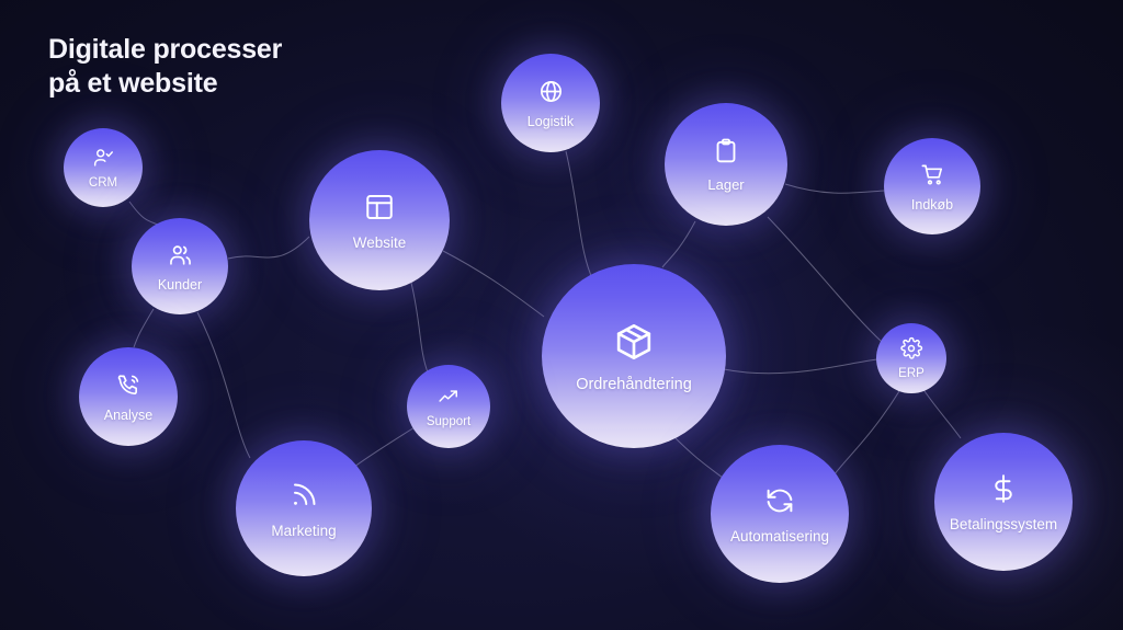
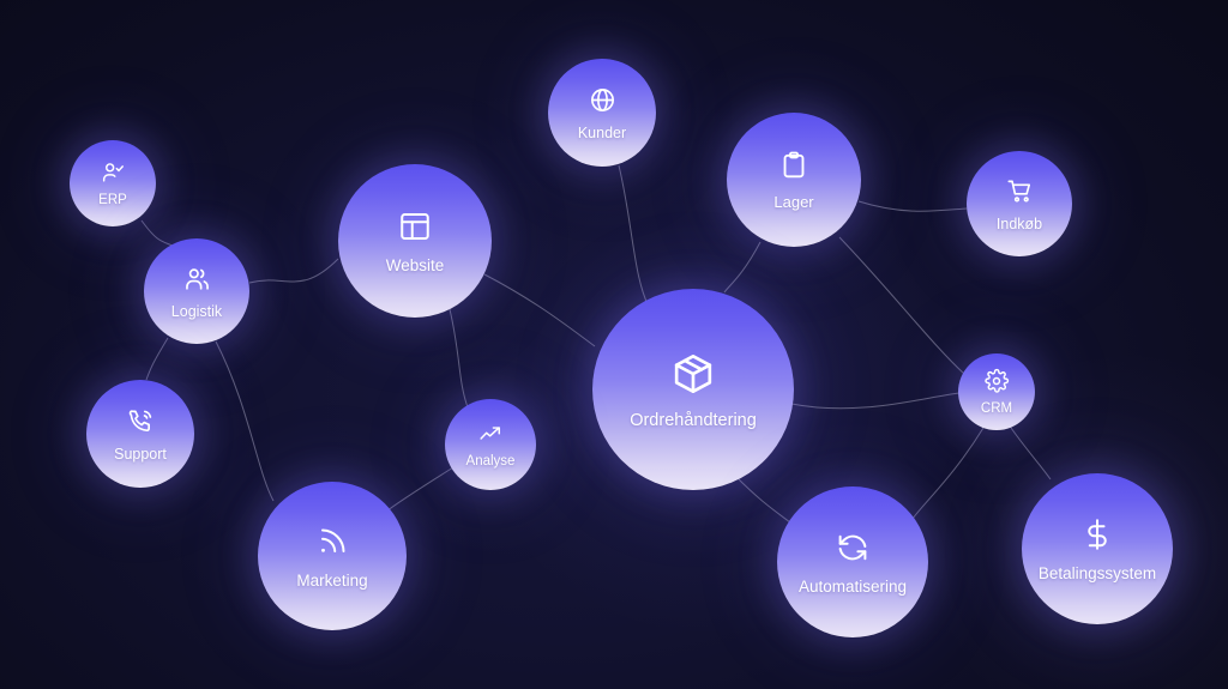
- Digitale processer
- på et website
- CRM
+ ERP
- Kunder
+ Logistik
- Analyse
+ Support
  Website
- Logistik
+ Kunder
  Lager
  Indkøb
  Ordrehåndtering
- Support
+ Analyse
  Marketing
- ERP
+ CRM
  Automatisering
  Betalingssystem
